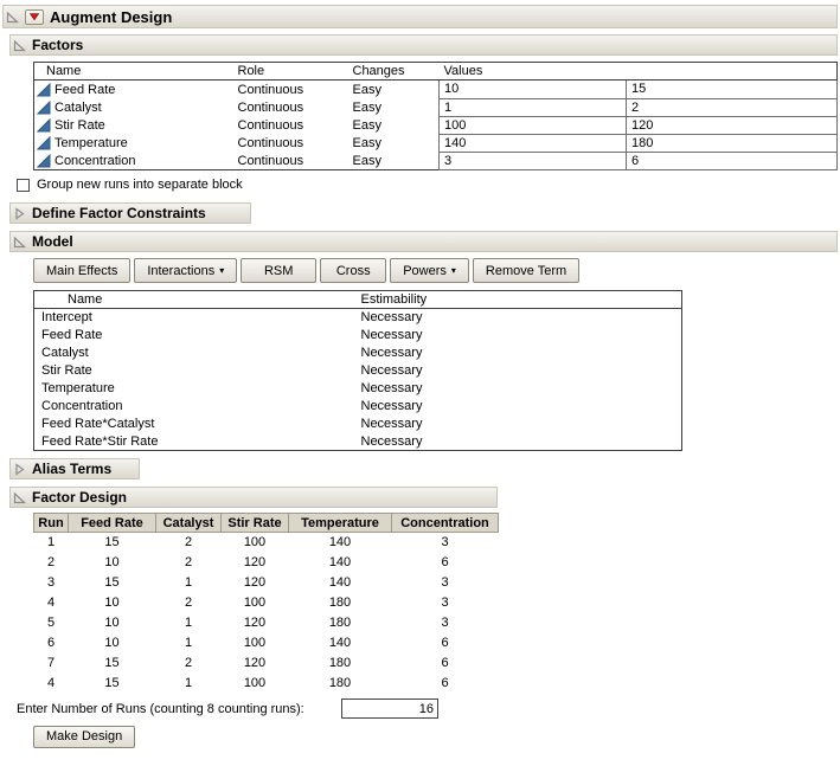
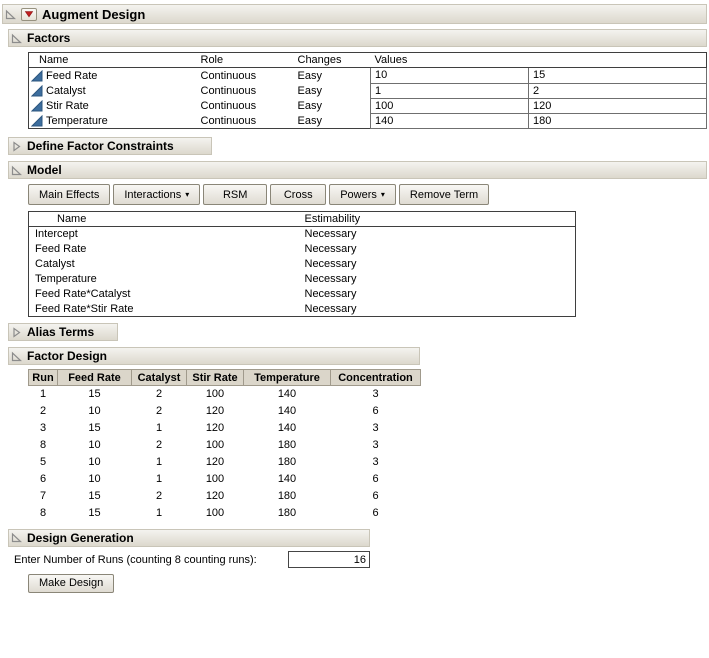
  Augment Design
  Factors
  Name	Role	Changes	Values
  Feed Rate		Continuous	Easy	10	15
  Catalyst		Continuous	Easy	1	2
  Stir Rate		Continuous	Easy	100	120
  Temperature		Continuous	Easy	140	180
- Concentration		Continuous	Easy	3	6
- Group new runs into separate block
  Define Factor Constraints
  Model
  Main Effects
  Interactions
  ▾
  RSM
  Cross
  Powers
  ▾
  Remove Term
  Name	Estimability
  Intercept	Necessary
  Feed Rate	Necessary
  Catalyst	Necessary
- Stir Rate	Necessary
  Temperature	Necessary
- Concentration	Necessary
  Feed Rate*Catalyst	Necessary
  Feed Rate*Stir Rate	Necessary
  Alias Terms
  Factor Design
  Run	Feed Rate	Catalyst	Stir Rate	Temperature	Concentration
  1	15	2	100	140	3
  2	10	2	120	140	6
  3	15	1	120	140	3
- 4	10	2	100	180	3
+ 8	10	2	100	180	3
  5	10	1	120	180	3
  6	10	1	100	140	6
  7	15	2	120	180	6
- 4	15	1	100	180	6
+ 8	15	1	100	180	6
+ Design Generation
  Enter Number of Runs (counting 8 counting runs):
  16
  Make Design
